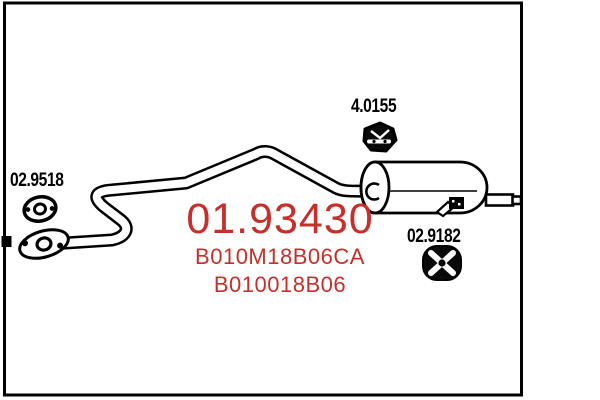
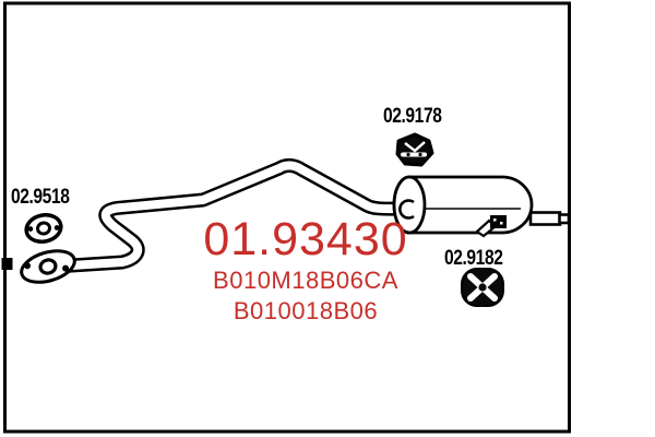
  02.9518
- 4.0155
+ 02.9178
  02.9182
  01.93430
  B010M18B06CA
  B010018B06
